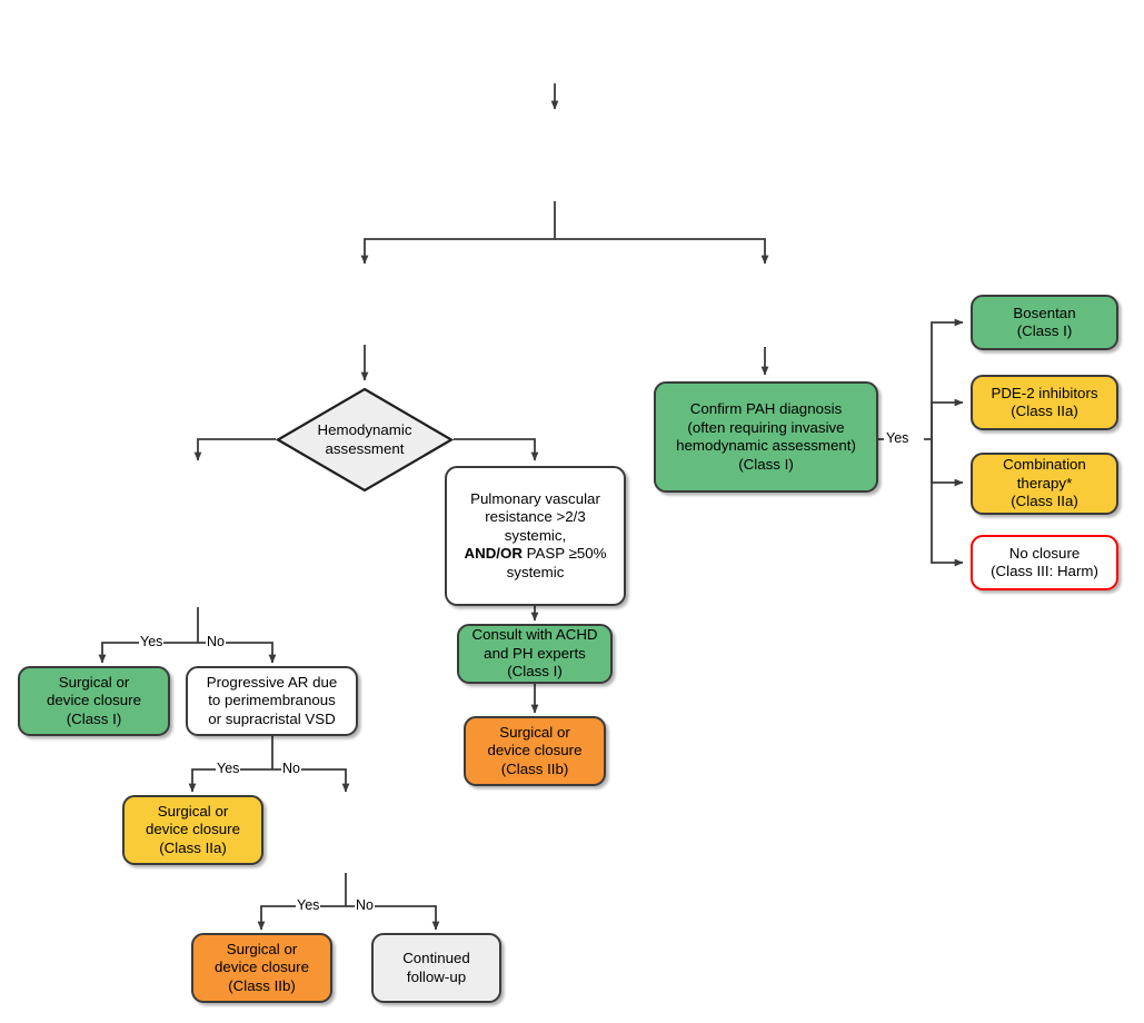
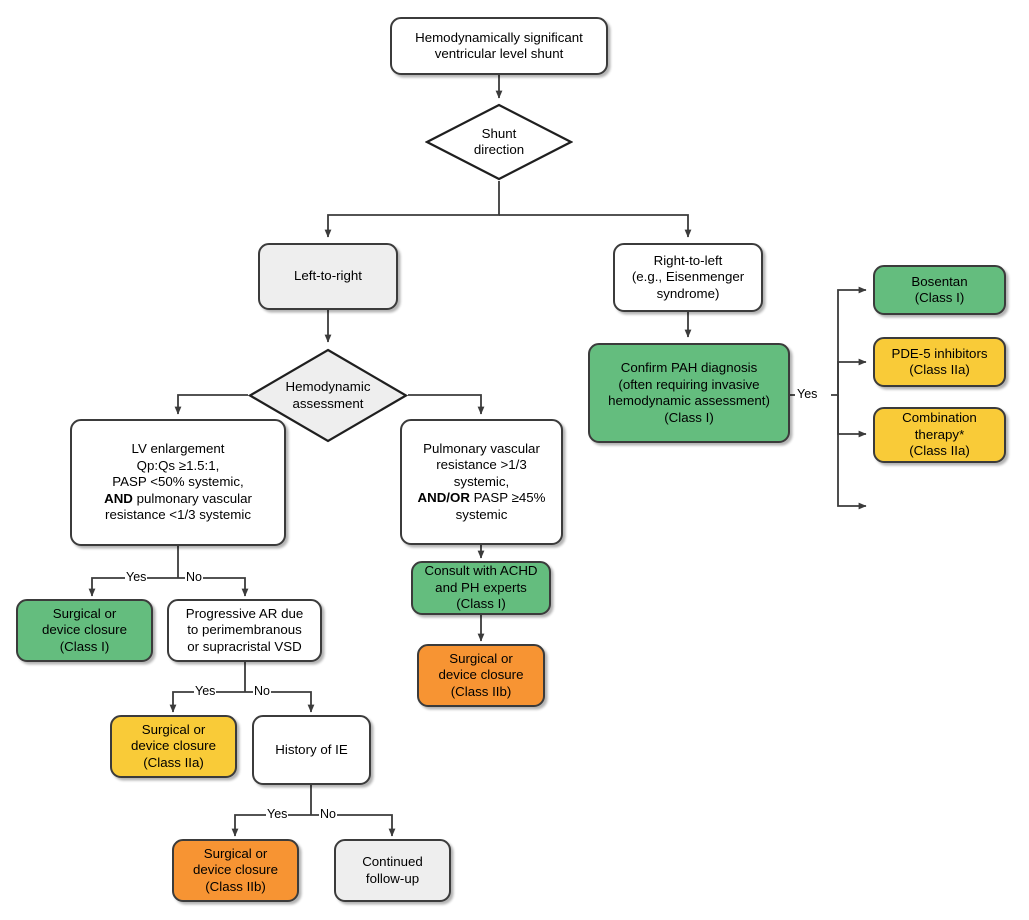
+ Hemodynamically significant
+ ventricular level shunt
+ Shunt
+ direction
+ Left-to-right
+ Right-to-left
+ (e.g., Eisenmenger
+ syndrome)
  Confirm PAH diagnosis
  (often requiring invasive
  hemodynamic assessment)
  (Class I)
  Hemodynamic
  assessment
+ LV enlargement
+ Qp:Qs ≥1.5:1,
+ PASP <50% systemic,
+ AND pulmonary vascular
+ resistance <1/3 systemic
  Pulmonary vascular
- resistance >2/3
+ resistance >1/3
  systemic,
- AND/OR PASP ≥50%
+ AND/OR PASP ≥45%
  systemic
  Surgical or
  device closure
  (Class I)
  Progressive AR due
  to perimembranous
  or supracristal VSD
  Surgical or
  device closure
  (Class IIa)
+ History of IE
  Surgical or
  device closure
  (Class IIb)
  Continued
  follow-up
  Consult with ACHD
  and PH experts
  (Class I)
  Surgical or
  device closure
  (Class IIb)
  Bosentan
  (Class I)
- PDE-2 inhibitors
+ PDE-5 inhibitors
  (Class IIa)
  Combination
  therapy*
  (Class IIa)
- No closure
- (Class III: Harm)
  Yes
  Yes
  No
  Yes
  No
  Yes
  No
